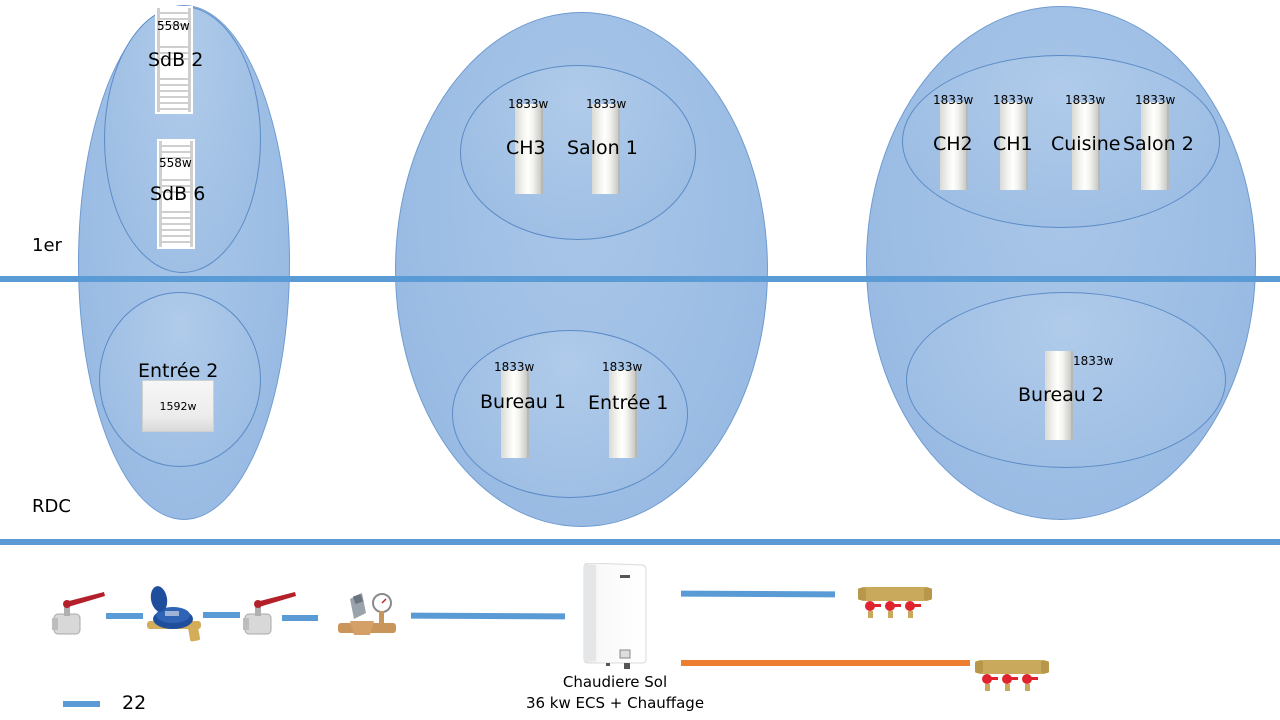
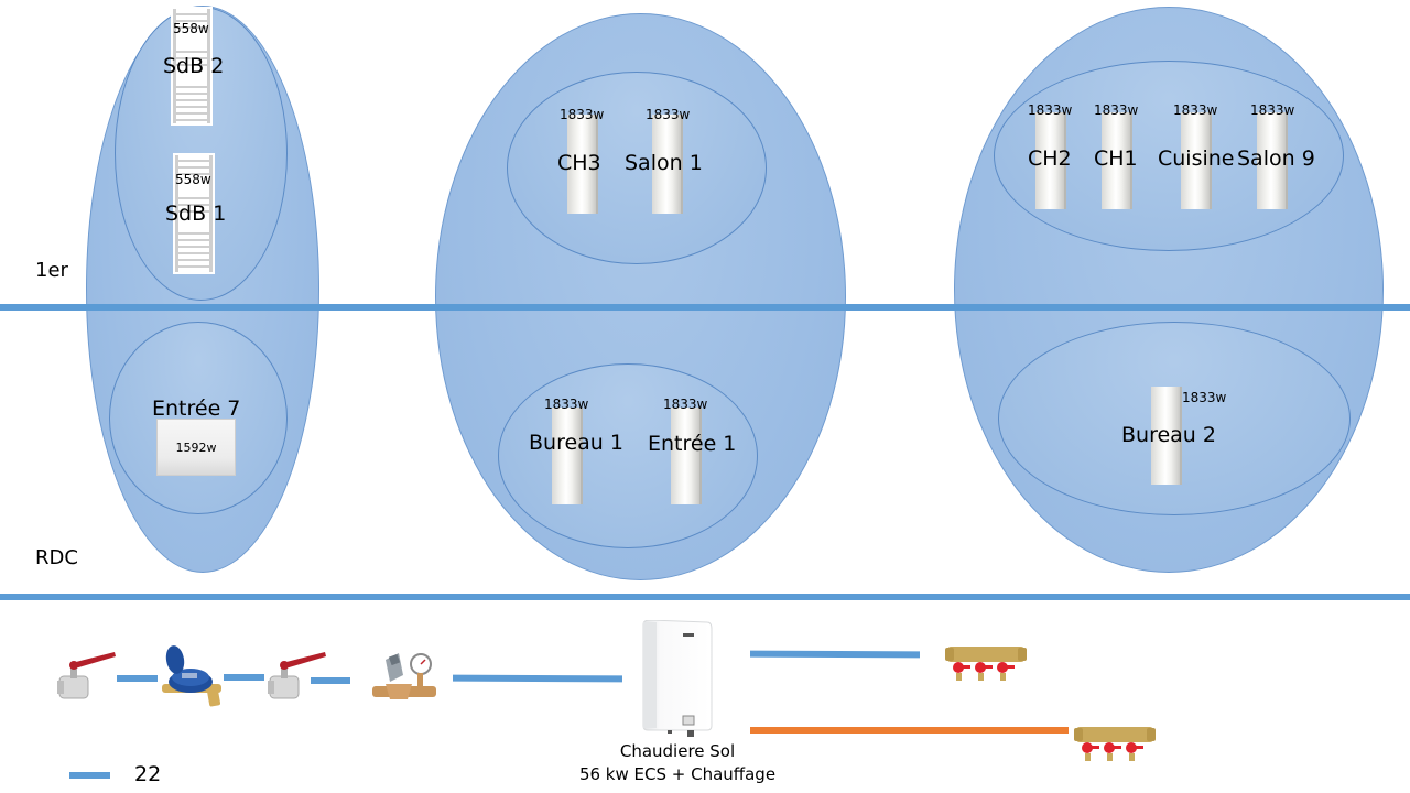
  1er
  RDC
  558w
  SdB 2
  558w
- SdB 6
+ SdB 1
- Entrée 2
+ Entrée 7
  1592w
  1833w
  CH3
  1833w
  Salon 1
  1833w
  Bureau 1
  1833w
  Entrée 1
  1833w
  CH2
  1833w
  CH1
  1833w
  Cuisine
  1833w
- Salon 2
+ Salon 9
  1833w
  Bureau 2
  Chaudiere Sol
- 36 kw ECS + Chauffage
+ 56 kw ECS + Chauffage
  22
